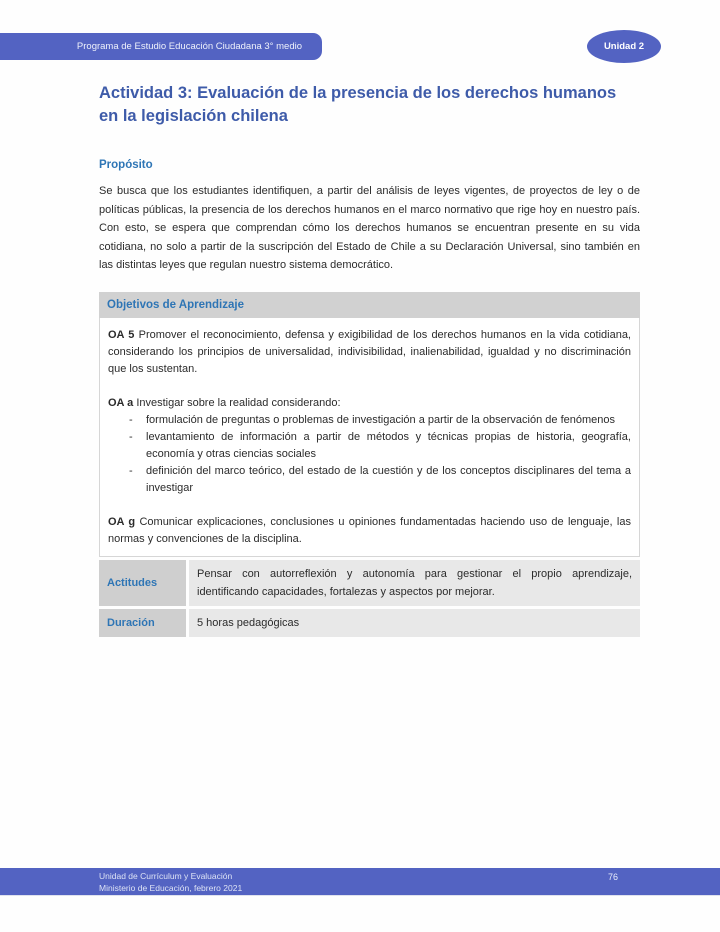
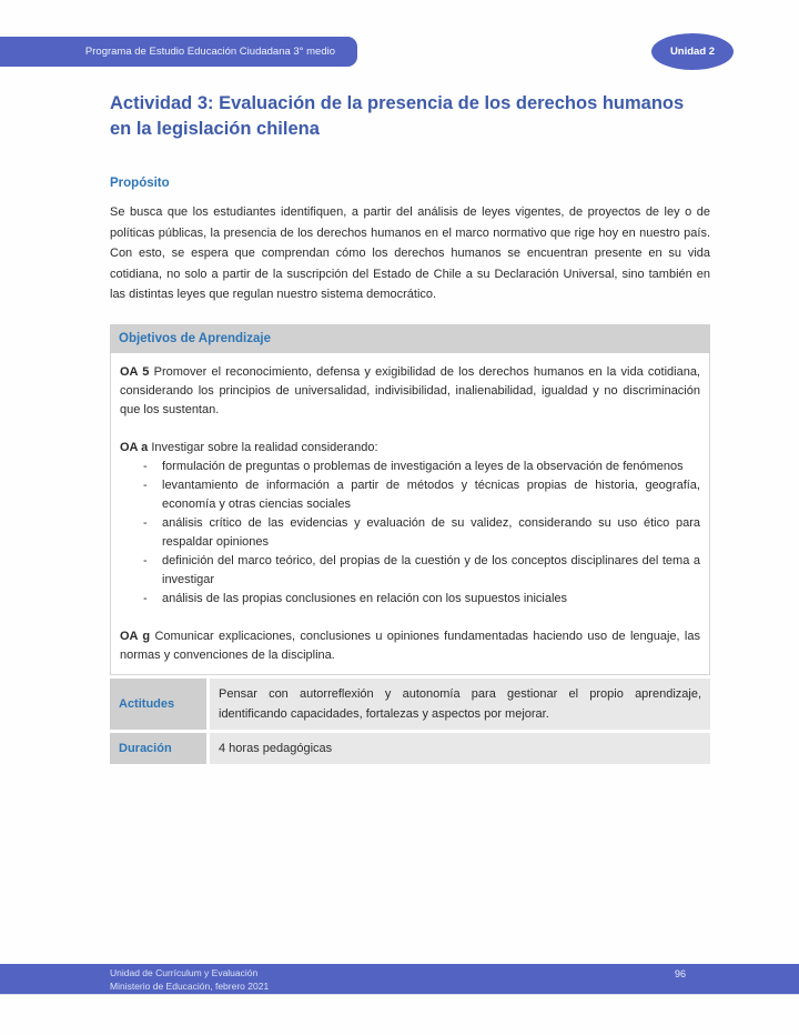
  Programa de Estudio Educación Ciudadana 3° medio
  Unidad 2
  Actividad 3: Evaluación de la presencia de los derechos humanos en la legislación chilena
  Propósito
  Se busca que los estudiantes identifiquen, a partir del análisis de leyes vigentes, de proyectos de ley o de políticas públicas, la presencia de los derechos humanos en el marco normativo que rige hoy en nuestro país. Con esto, se espera que comprendan cómo los derechos humanos se encuentran presente en su vida cotidiana, no solo a partir de la suscripción del Estado de Chile a su Declaración Universal, sino también en las distintas leyes que regulan nuestro sistema democrático.
  Objetivos de Aprendizaje
  OA 5 Promover el reconocimiento, defensa y exigibilidad de los derechos humanos en la vida cotidiana, considerando los principios de universalidad, indivisibilidad, inalienabilidad, igualdad y no discriminación que los sustentan.
  OA a Investigar sobre la realidad considerando:
- formulación de preguntas o problemas de investigación a partir de la observación de fenómenos
+ formulación de preguntas o problemas de investigación a leyes de la observación de fenómenos
  levantamiento de información a partir de métodos y técnicas propias de historia, geografía, economía y otras ciencias sociales
+ análisis crítico de las evidencias y evaluación de su validez, considerando su uso ético para respaldar opiniones
- definición del marco teórico, del estado de la cuestión y de los conceptos disciplinares del tema a investigar
+ definición del marco teórico, del propias de la cuestión y de los conceptos disciplinares del tema a investigar
+ análisis de las propias conclusiones en relación con los supuestos iniciales
  OA g Comunicar explicaciones, conclusiones u opiniones fundamentadas haciendo uso de lenguaje, las normas y convenciones de la disciplina.
  Actitudes
  Pensar con autorreflexión y autonomía para gestionar el propio aprendizaje, identificando capacidades, fortalezas y aspectos por mejorar.
  Duración
- 5 horas pedagógicas
+ 4 horas pedagógicas
  Unidad de Currículum y Evaluación
  Ministerio de Educación, febrero 2021
- 76
+ 96
